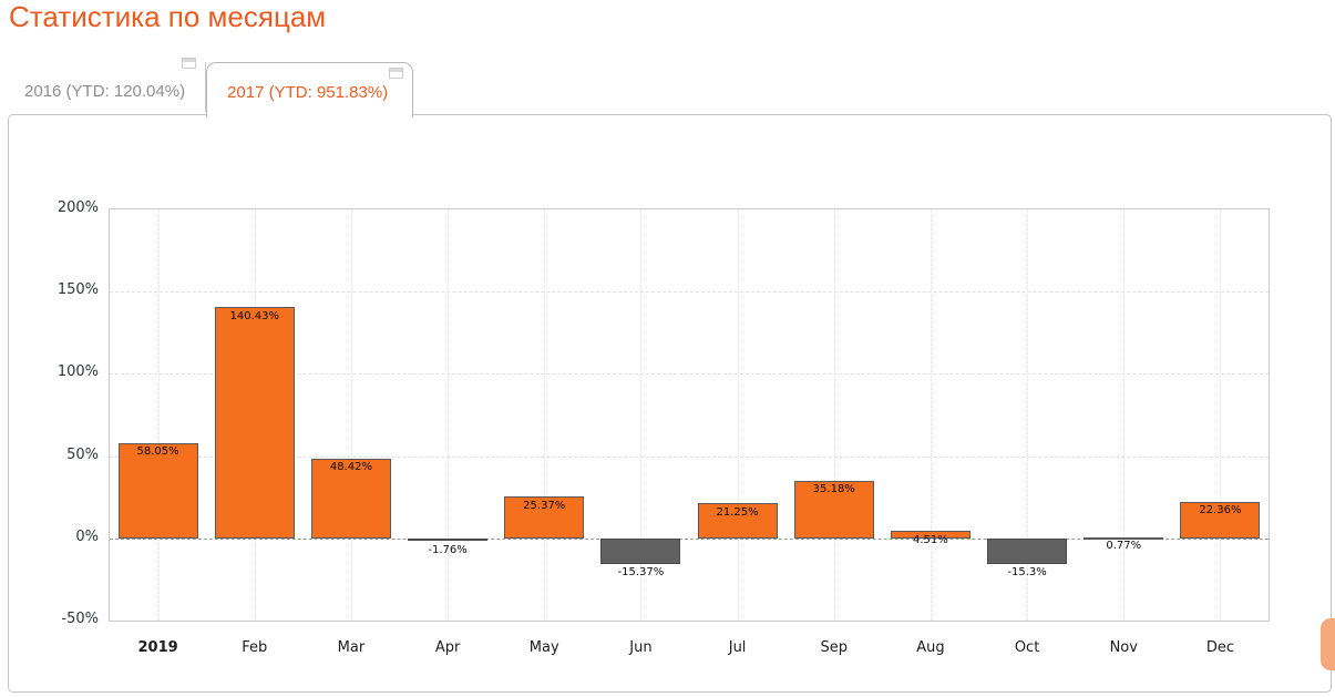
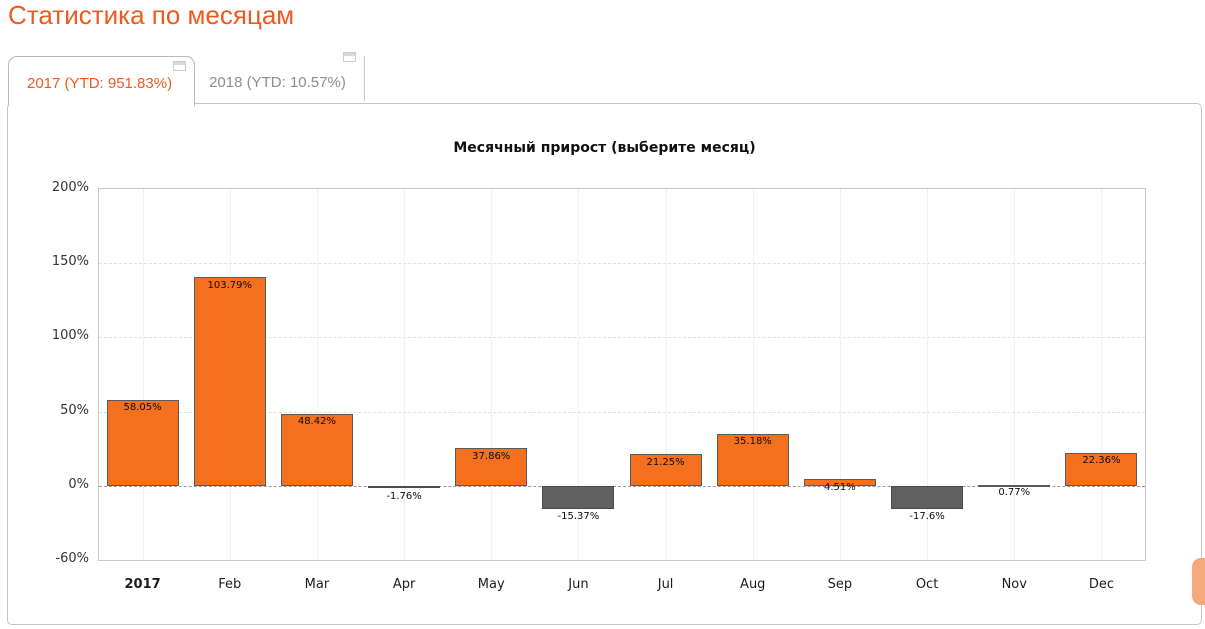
  Статистика по месяцам
- 2016 (YTD: 120.04%)
  2017 (YTD: 951.83%)
+ 2018 (YTD: 10.57%)
+ Месячный прирост (выберите месяц)
  200%
  150%
  100%
  50%
  0%
- -50%
+ -60%
  58.05%
- 2019
+ 2017
- 140.43%
+ 103.79%
  Feb
  48.42%
  Mar
  -1.76%
  Apr
- 25.37%
+ 37.86%
  May
  -15.37%
  Jun
  21.25%
  Jul
  35.18%
- Sep
+ Aug
  4.51%
- Aug
+ Sep
- -15.3%
+ -17.6%
  Oct
  0.77%
  Nov
  22.36%
  Dec
